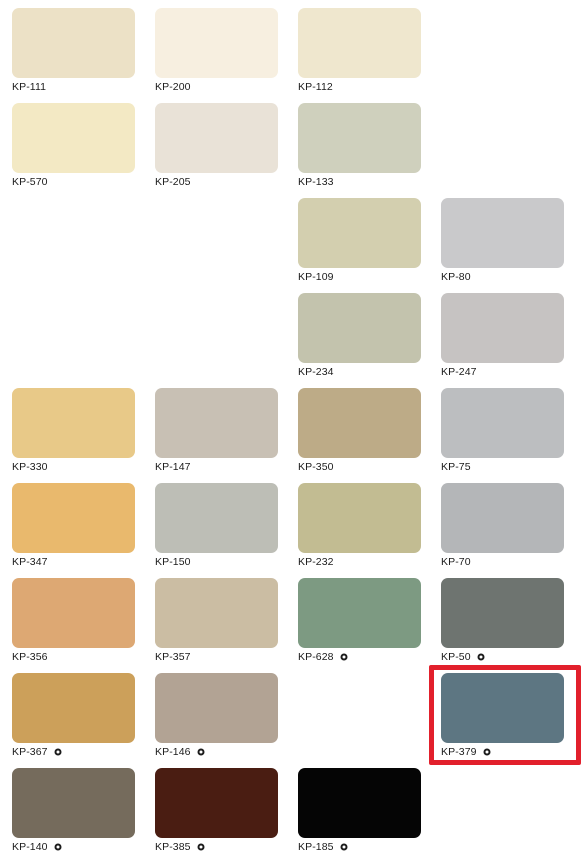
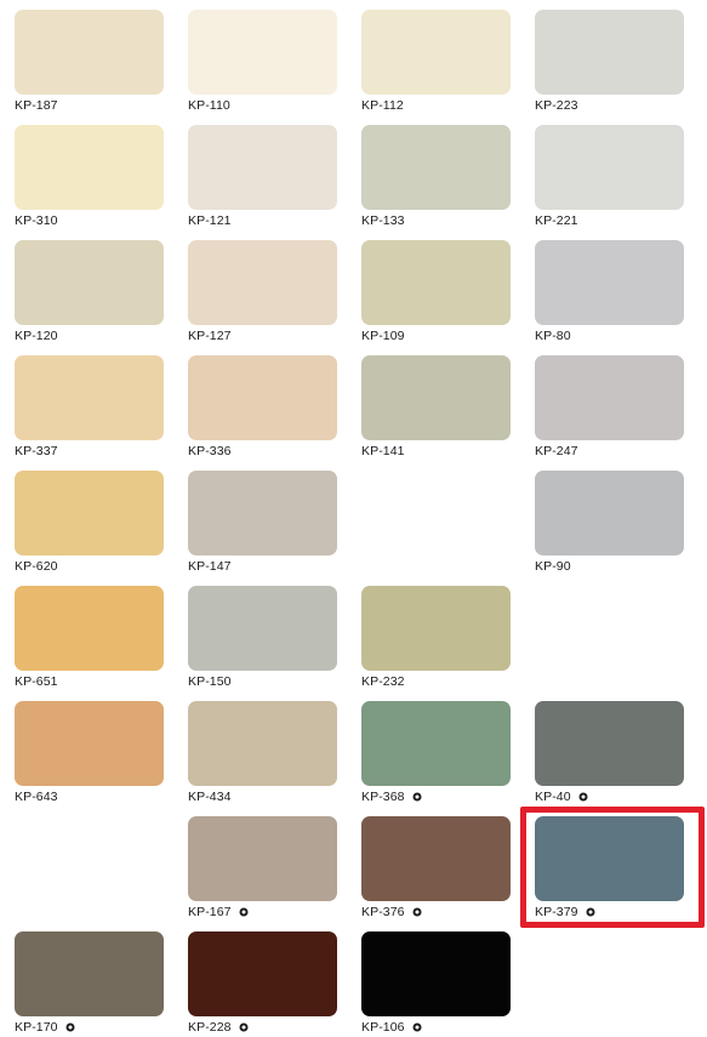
- KP-111
+ KP-187
- KP-200
+ KP-110
  KP-112
+ KP-223
- KP-570
+ KP-310
- KP-205
+ KP-121
  KP-133
+ KP-221
+ KP-120
+ KP-127
  KP-109
  KP-80
+ KP-337
+ KP-336
- KP-234
+ KP-141
  KP-247
- KP-330
+ KP-620
  KP-147
- KP-350
- KP-75
+ KP-90
- KP-347
+ KP-651
  KP-150
  KP-232
- KP-70
- KP-356
+ KP-643
- KP-357
+ KP-434
- KP-628
+ KP-368
- KP-50
+ KP-40
- KP-367
- KP-146
+ KP-167
+ KP-376
  KP-379
- KP-140
+ KP-170
- KP-385
+ KP-228
- KP-185
+ KP-106
